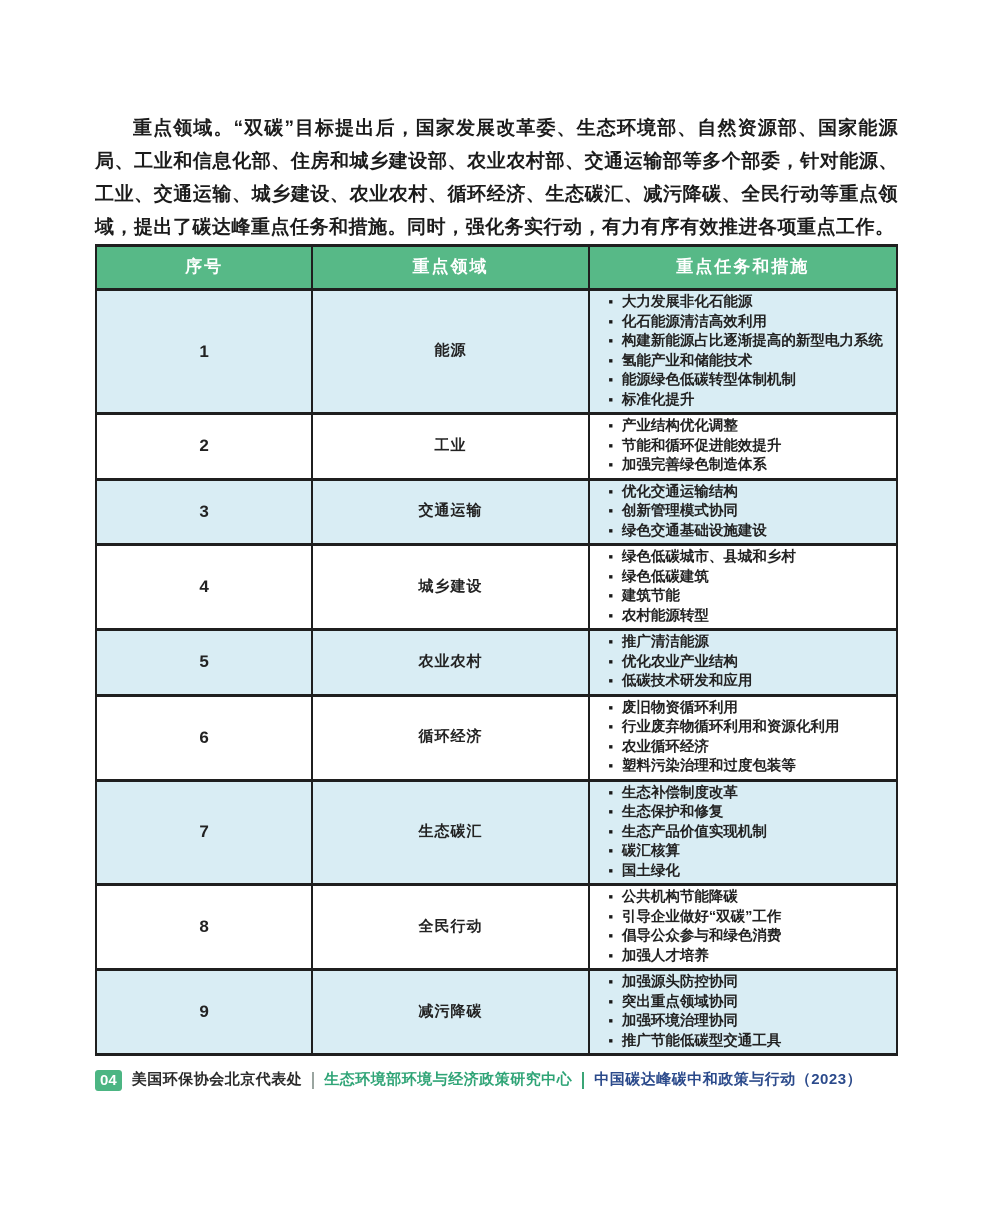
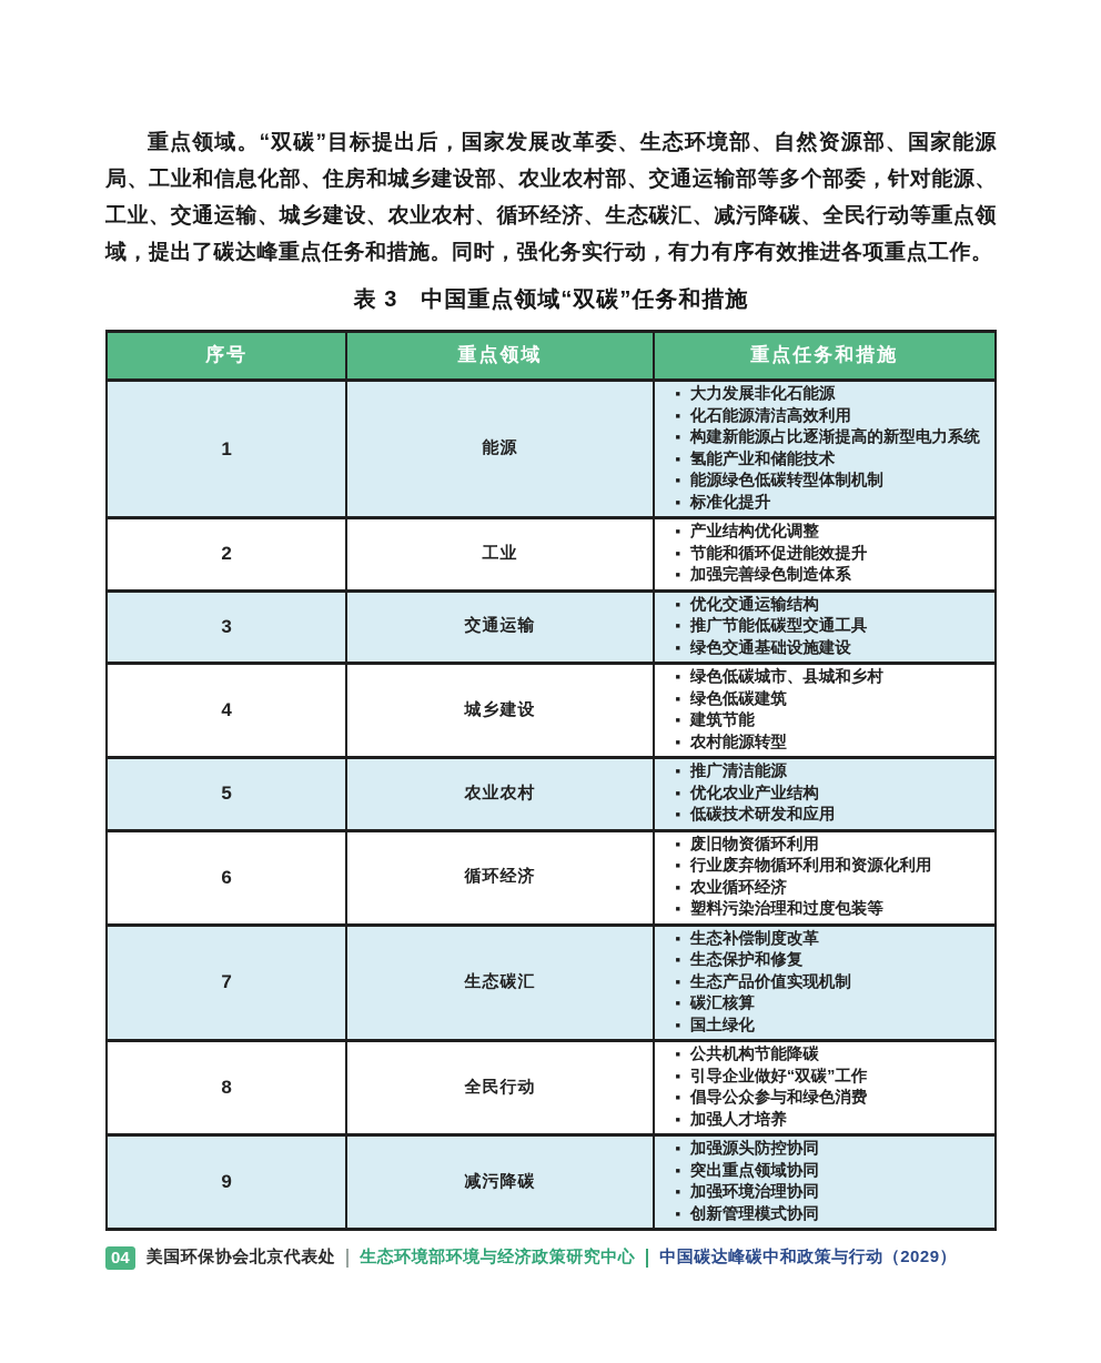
  重点领域。“双碳”目标提出后，国家发展改革委、生态环境部、自然资源部、国家能源局、工业和信息化部、住房和城乡建设部、农业农村部、交通运输部等多个部委，针对能源、工业、交通运输、城乡建设、农业农村、循环经济、生态碳汇、减污降碳、全民行动等重点领域，提出了碳达峰重点任务和措施。同时，强化务实行动，有力有序有效推进各项重点工作。
+ 表 3 中国重点领域“双碳”任务和措施
  序号	重点领域	重点任务和措施
  1	能源	大力发展非化石能源化石能源清洁高效利用构建新能源占比逐渐提高的新型电力系统氢能产业和储能技术能源绿色低碳转型体制机制标准化提升
  2	工业	产业结构优化调整节能和循环促进能效提升加强完善绿色制造体系
- 3	交通运输	优化交通运输结构创新管理模式协同绿色交通基础设施建设
+ 3	交通运输	优化交通运输结构推广节能低碳型交通工具绿色交通基础设施建设
  4	城乡建设	绿色低碳城市、县城和乡村绿色低碳建筑建筑节能农村能源转型
  5	农业农村	推广清洁能源优化农业产业结构低碳技术研发和应用
  6	循环经济	废旧物资循环利用行业废弃物循环利用和资源化利用农业循环经济塑料污染治理和过度包装等
  7	生态碳汇	生态补偿制度改革生态保护和修复生态产品价值实现机制碳汇核算国土绿化
  8	全民行动	公共机构节能降碳引导企业做好“双碳”工作倡导公众参与和绿色消费加强人才培养
- 9	减污降碳	加强源头防控协同突出重点领域协同加强环境治理协同推广节能低碳型交通工具
+ 9	减污降碳	加强源头防控协同突出重点领域协同加强环境治理协同创新管理模式协同
  04
  美国环保协会北京代表处
  生态环境部环境与经济政策研究中心
- 中国碳达峰碳中和政策与行动（2023）
+ 中国碳达峰碳中和政策与行动（2029）
